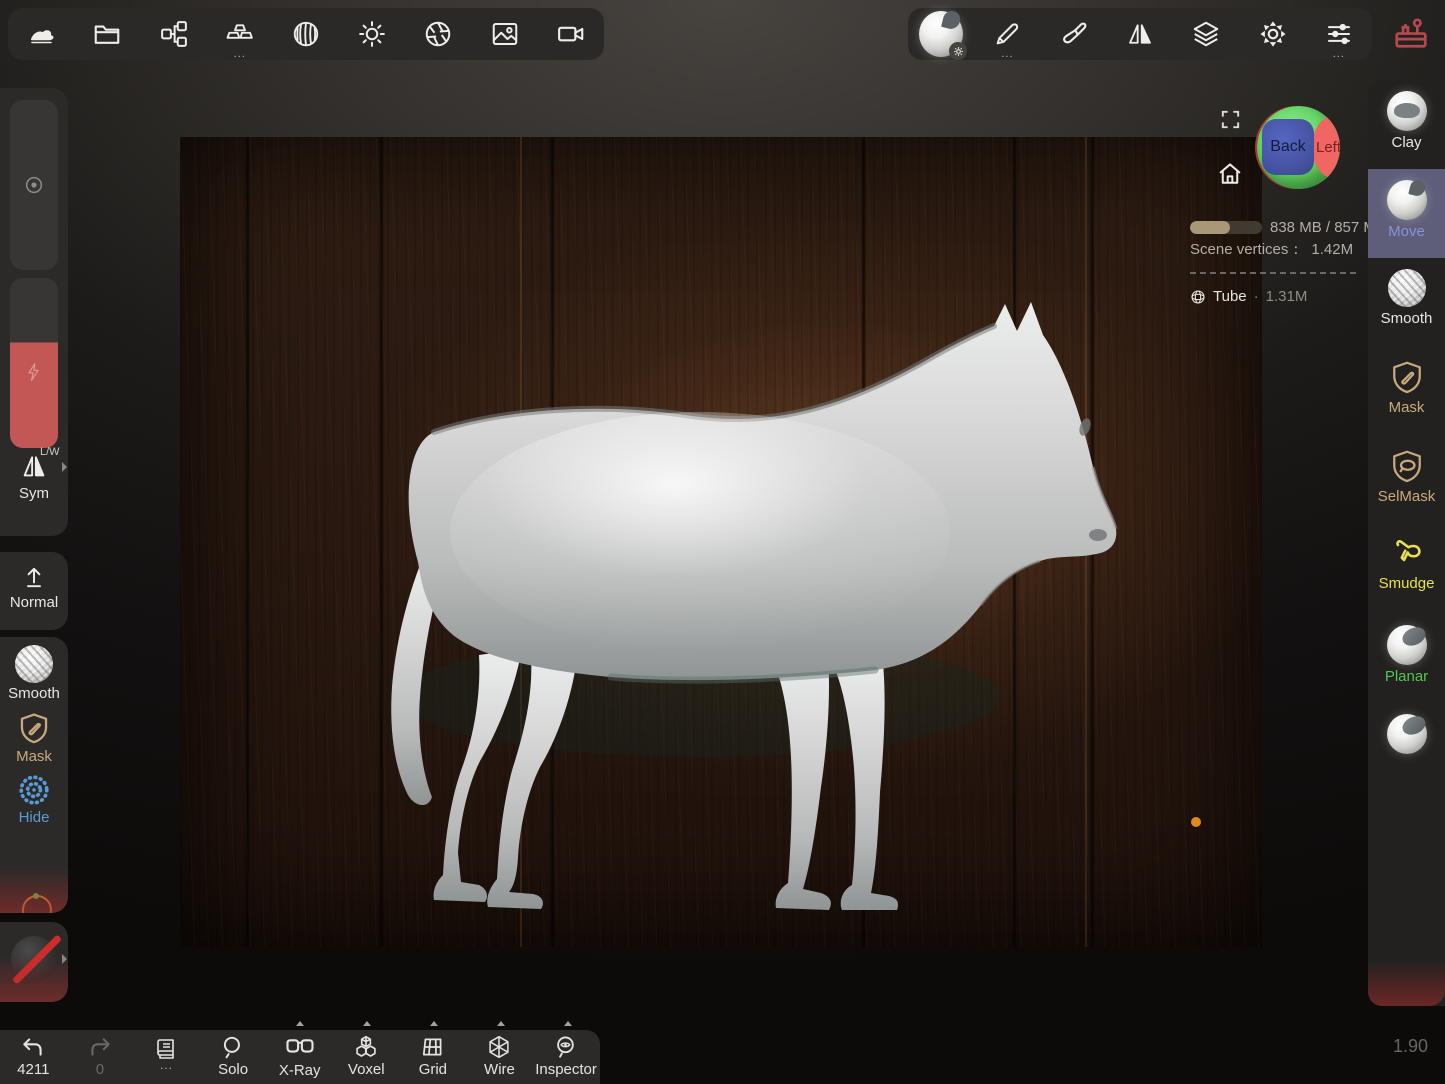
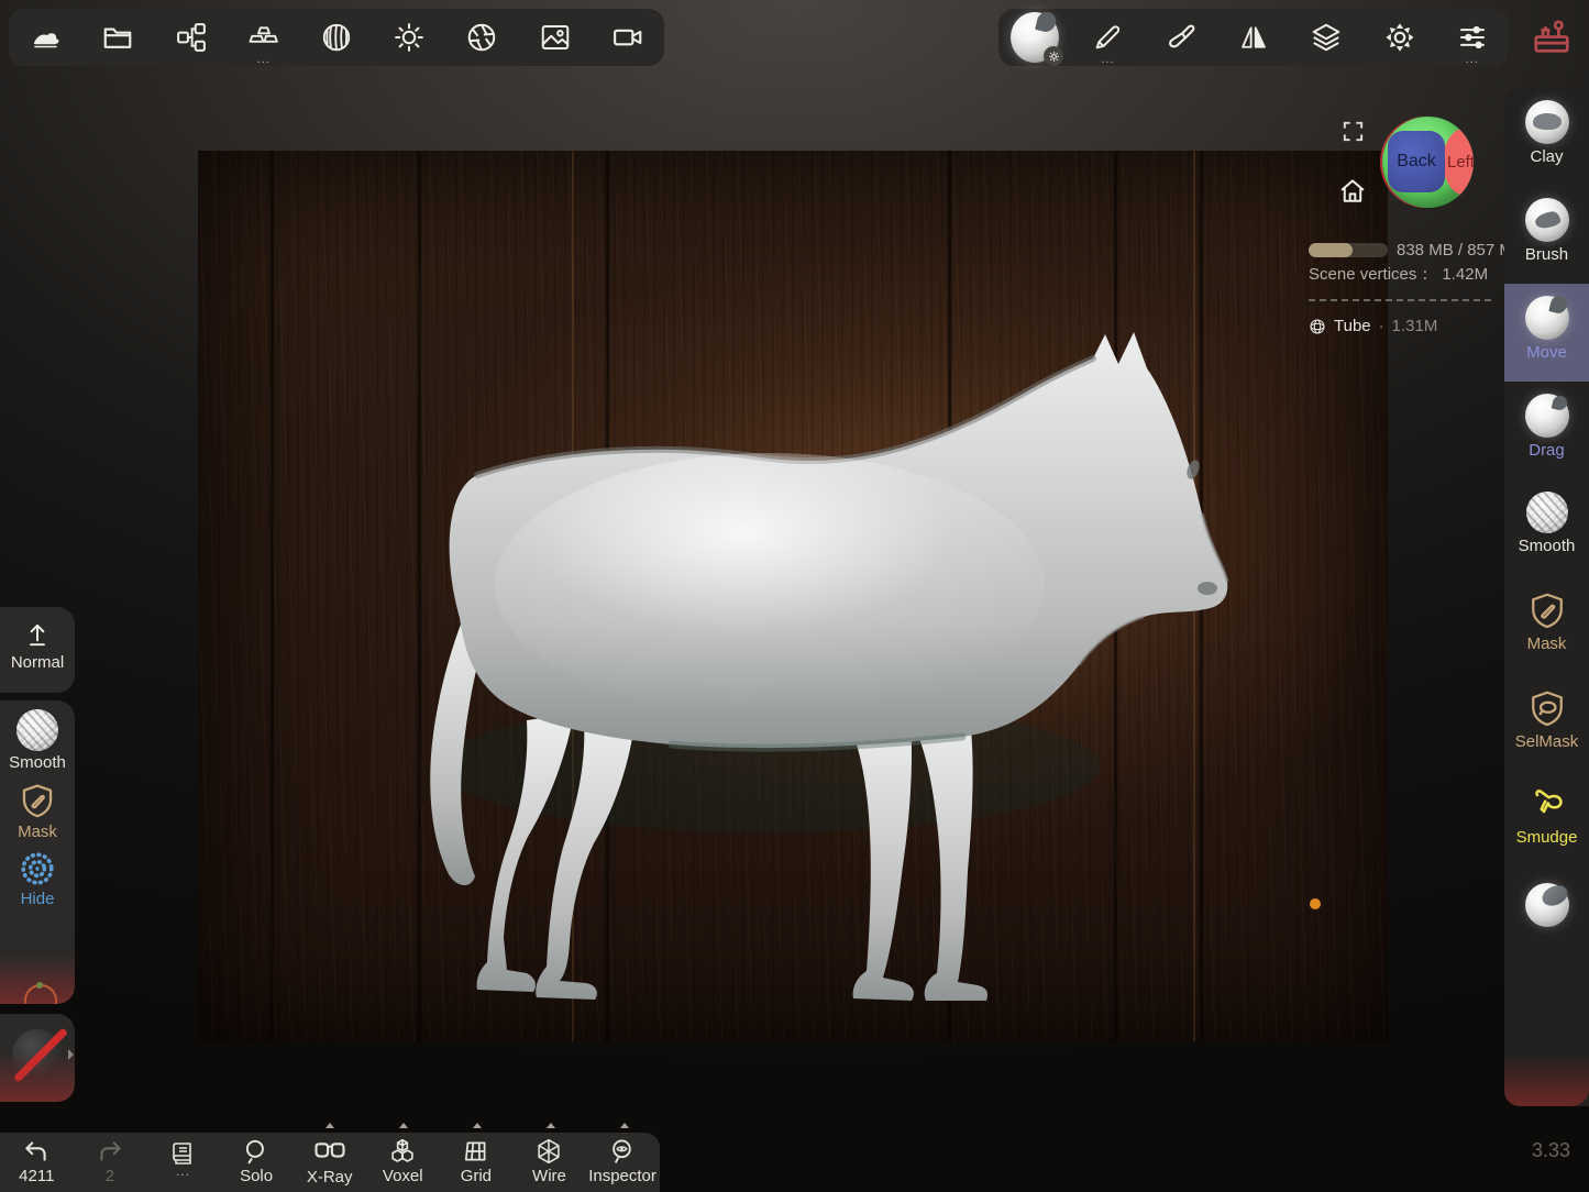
  Left
  Back
  838 MB / 857
  Scene vertices： 1.42M
  Tube
  ·
  1.31M
  ...
  ...
  ...
- L/W
- Sym
  Normal
  Smooth
  Mask
  Hide
  Clay
+ Brush
  Move
+ Drag
  Smooth
  Mask
  SelMask
  Smudge
- Planar
  4211
- 0
+ 2
  ...
  Solo
  X-Ray
  Voxel
  Grid
  Wire
  Inspector
- 1.90
+ 3.33
